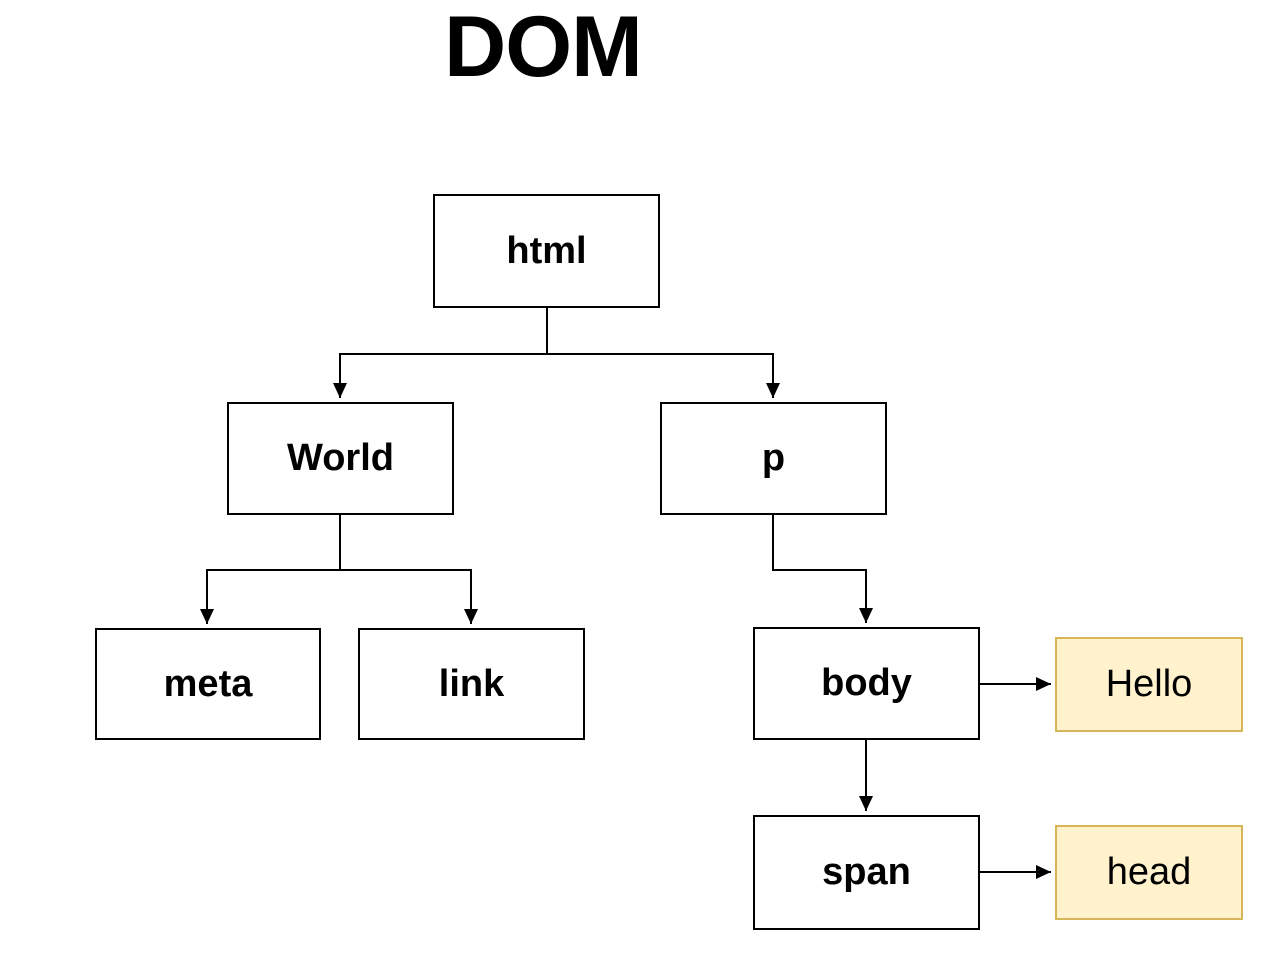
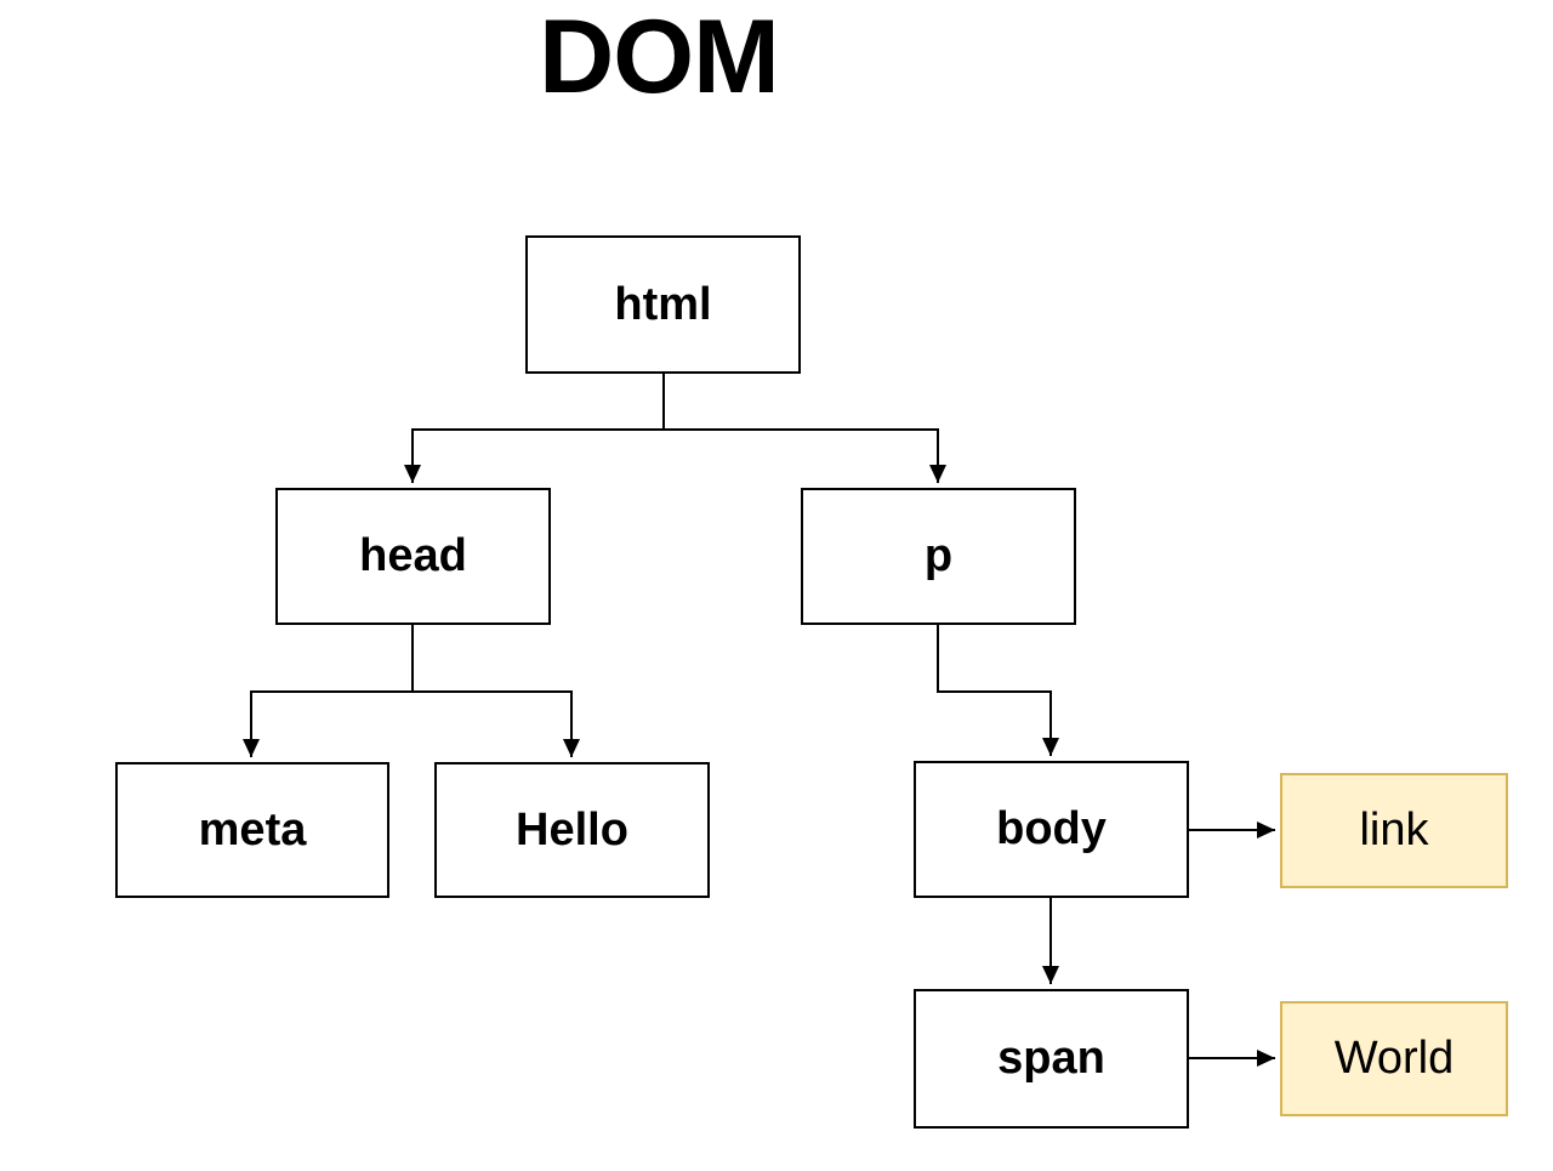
  DOM
  html
- World
+ head
  p
  meta
- link
+ Hello
  body
  span
- Hello
+ link
- head
+ World
